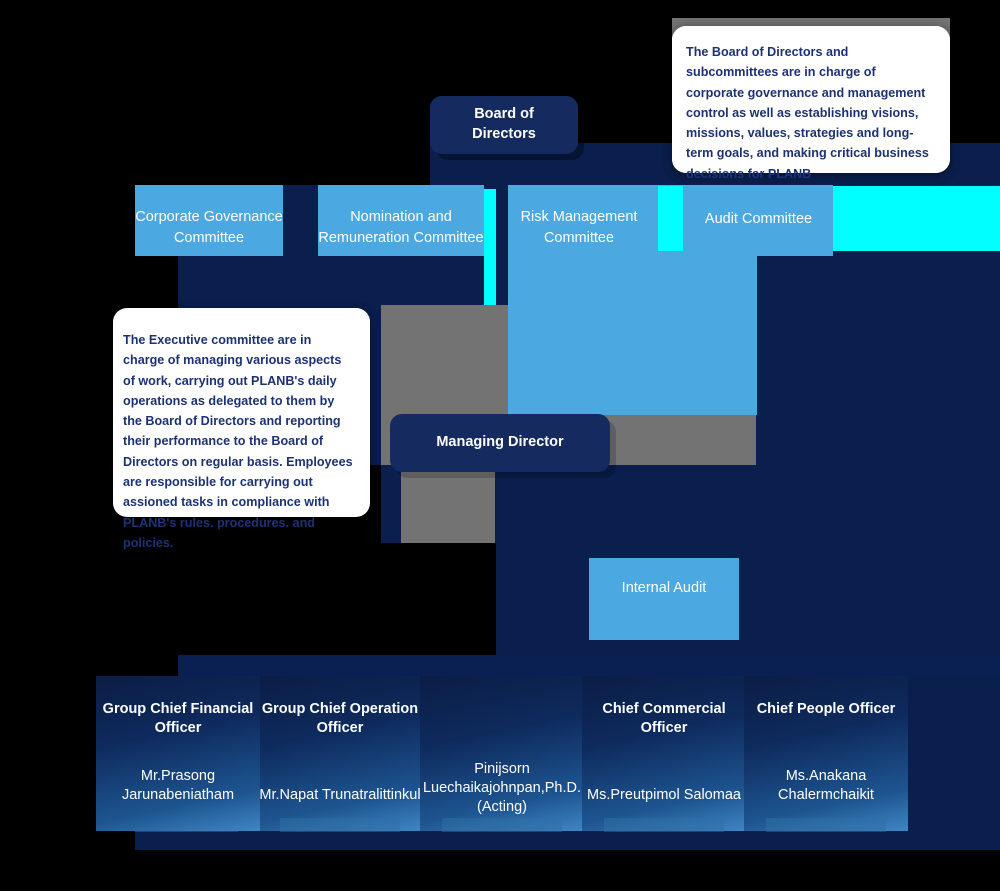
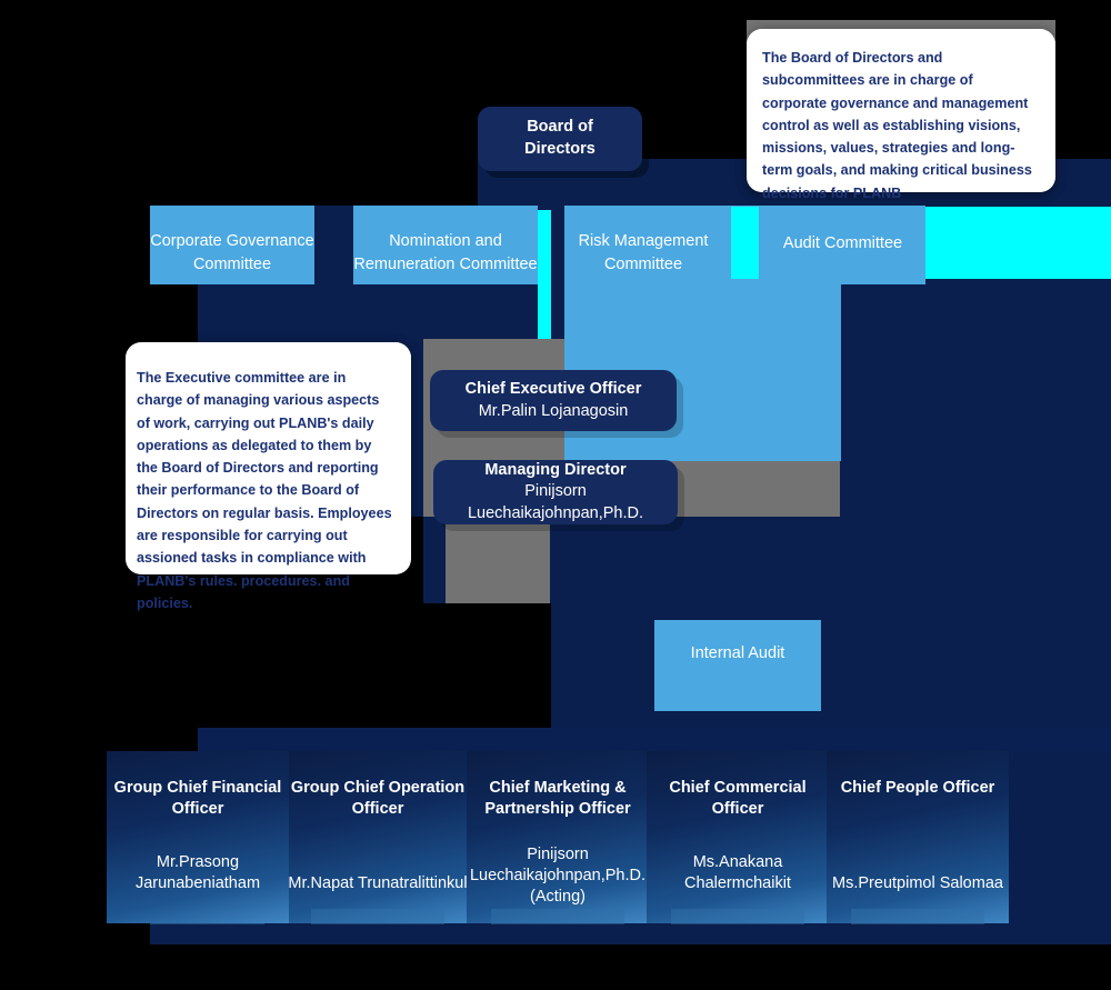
  Nomination and Remuneration Committee
  Risk Management Committee
  Audit Committee
+ Chief Executive Officer
+ Mr.Palin Lojanagosin
  Managing Director
+ Pinijsorn Luechaikajohnpan,Ph.D.
  Internal Audit
  Group Chief Operation Officer
  Mr.Napat Trunatralittinkul
+ Chief Marketing & Partnership Officer
  Pinijsorn Luechaikajohnpan,Ph.D. (Acting)
  Chief Commercial Officer
- Ms.Preutpimol Salomaa
+ Ms.Anakana Chalermchaikit
  Chief People Officer
- Ms.Anakana Chalermchaikit
+ Ms.Preutpimol Salomaa
  The Board of Directors and subcommittees are in charge of corporate governance and management control as well as establishing visions, missions, values, strategies and long-term goals, and making critical business decisions for PLANB
  Board of Directors
  Corporate Governance Committee
  The Executive committee are in charge of managing various aspects of work, carrying out PLANB's daily operations as delegated to them by the Board of Directors and reporting their performance to the Board of Directors on regular basis. Employees are responsible for carrying out assioned tasks in compliance with PLANB's rules. procedures. and policies.
  Group Chief Financial Officer
  Mr.Prasong Jarunabeniatham
